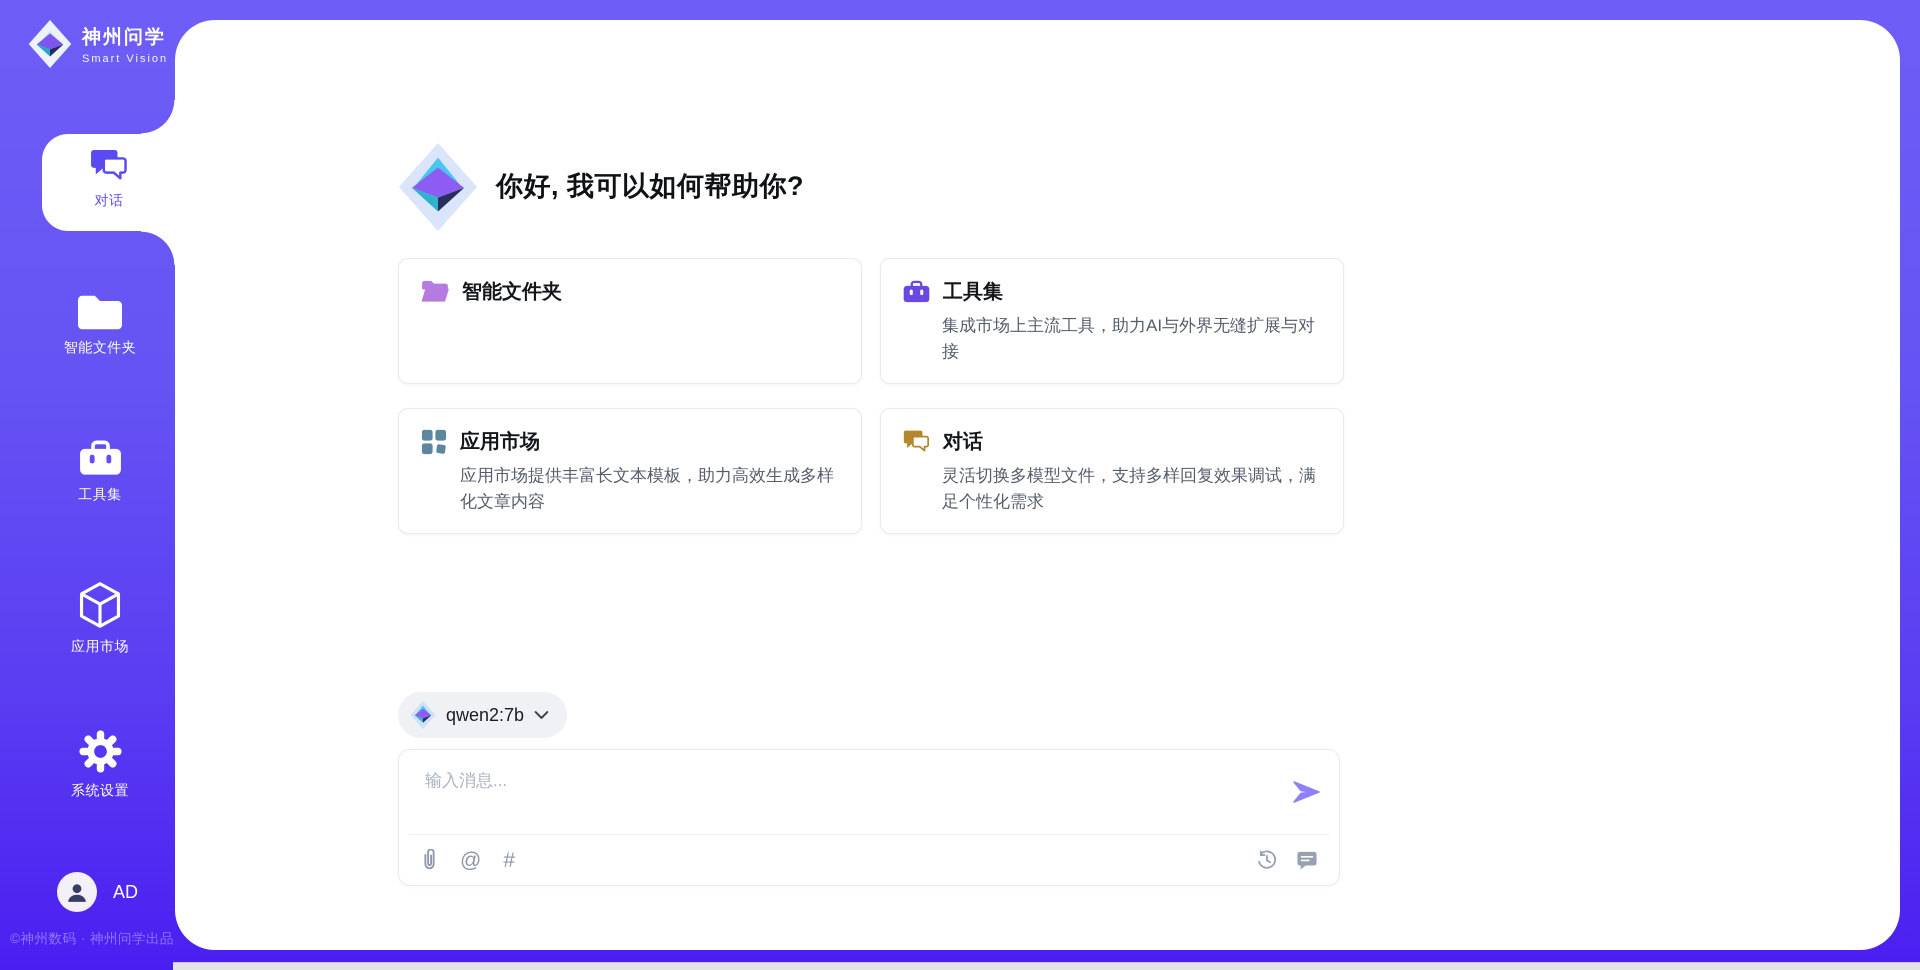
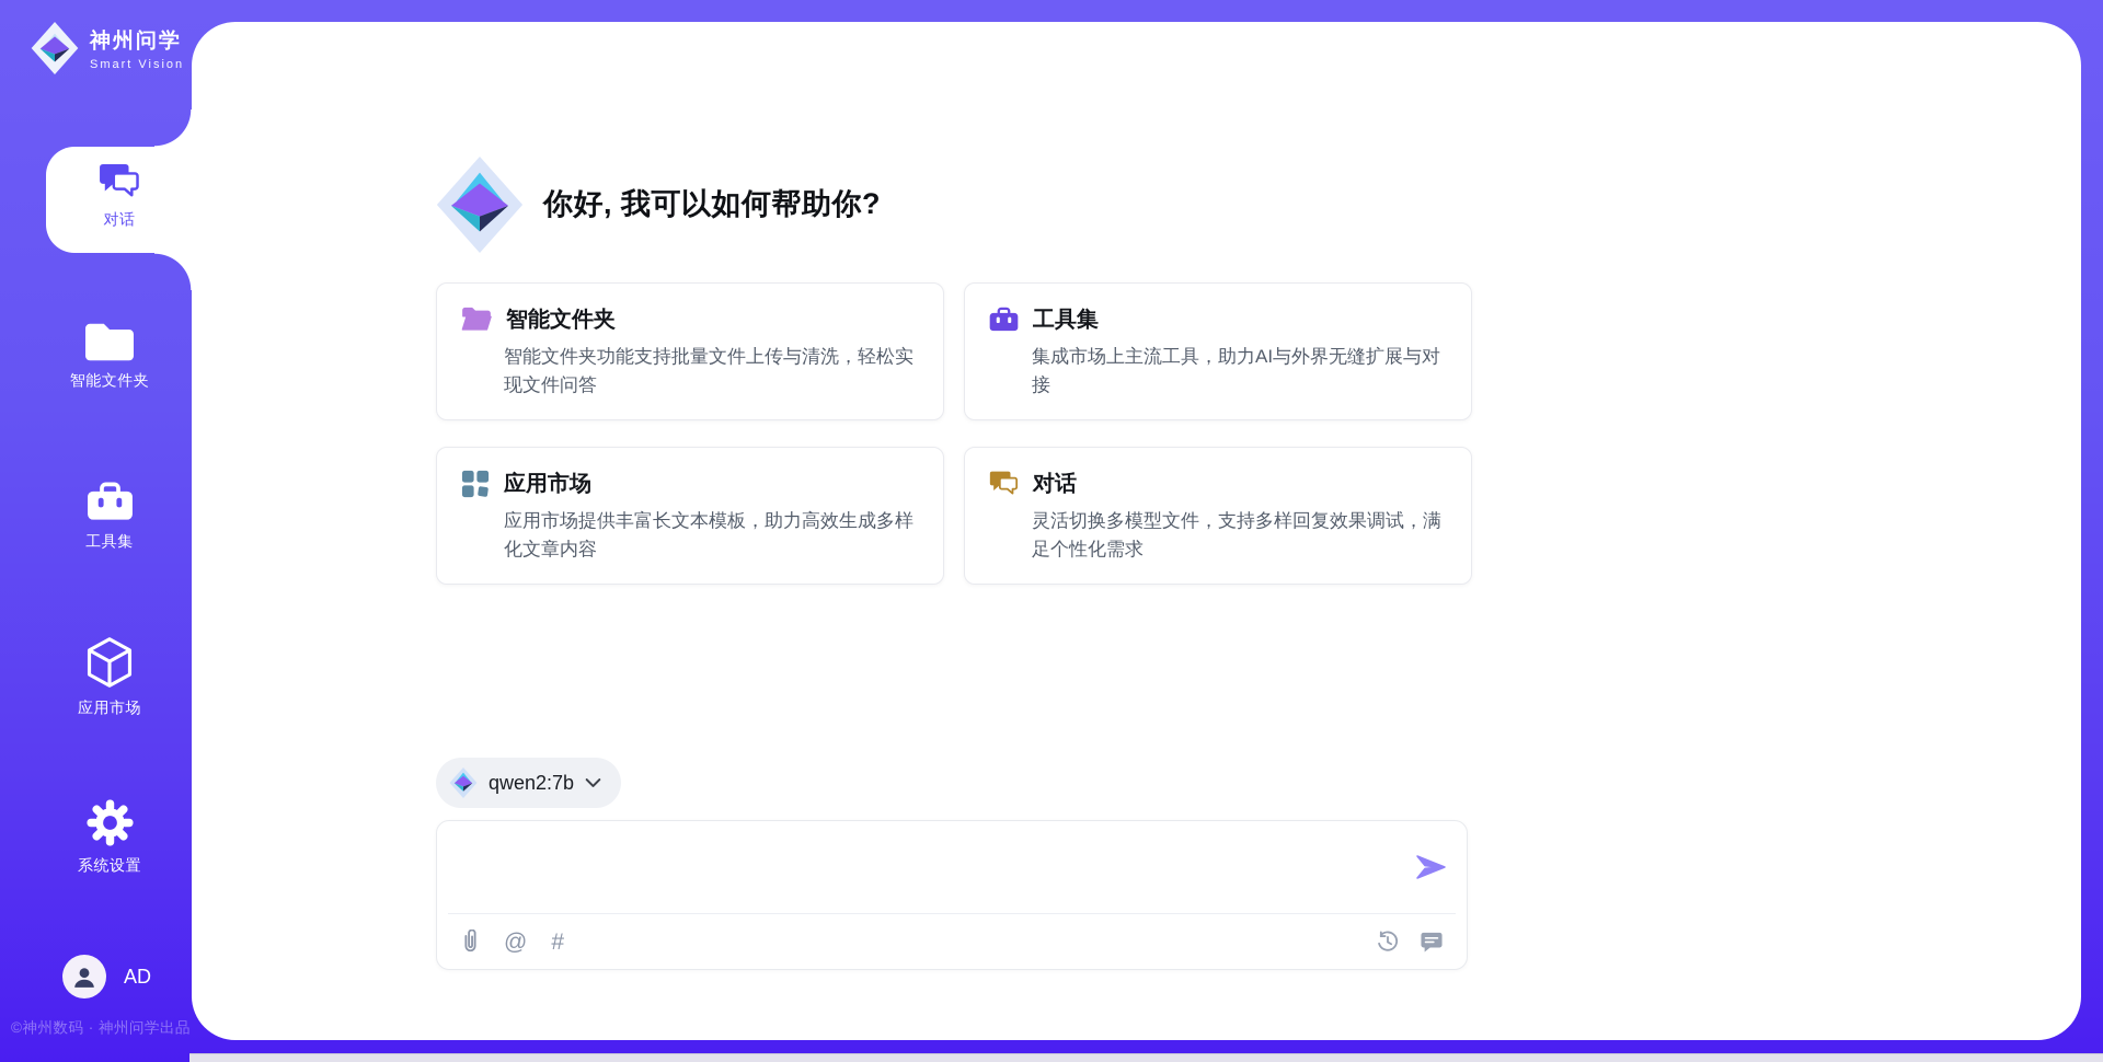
  神州问学
  Smart Vision
  对话
  智能文件夹
  工具集
  应用市场
  系统设置
  AD
  ©神州数码 · 神州问学出品
  你好, 我可以如何帮助你?
  智能文件夹
+ 智能文件夹功能支持批量文件上传与清洗，轻松实现文件问答
  工具集
  集成市场上主流工具，助力AI与外界无缝扩展与对接
  应用市场
  应用市场提供丰富长文本模板，助力高效生成多样化文章内容
  对话
  灵活切换多模型文件，支持多样回复效果调试，满足个性化需求
  qwen2:7b
- 输入消息...
  @
  #
